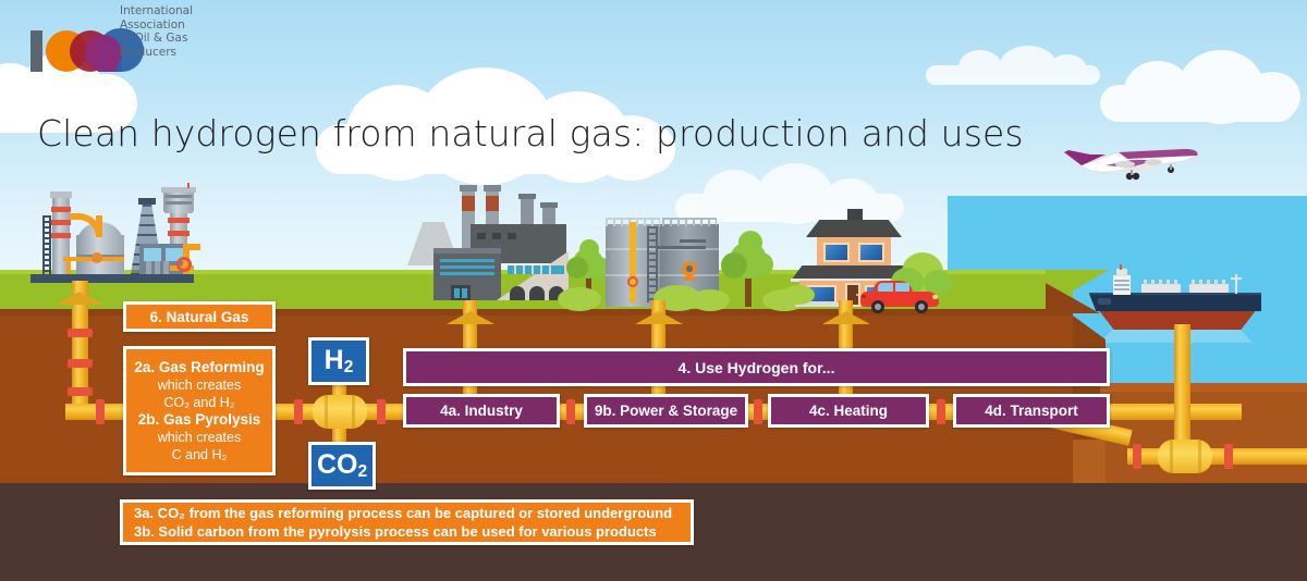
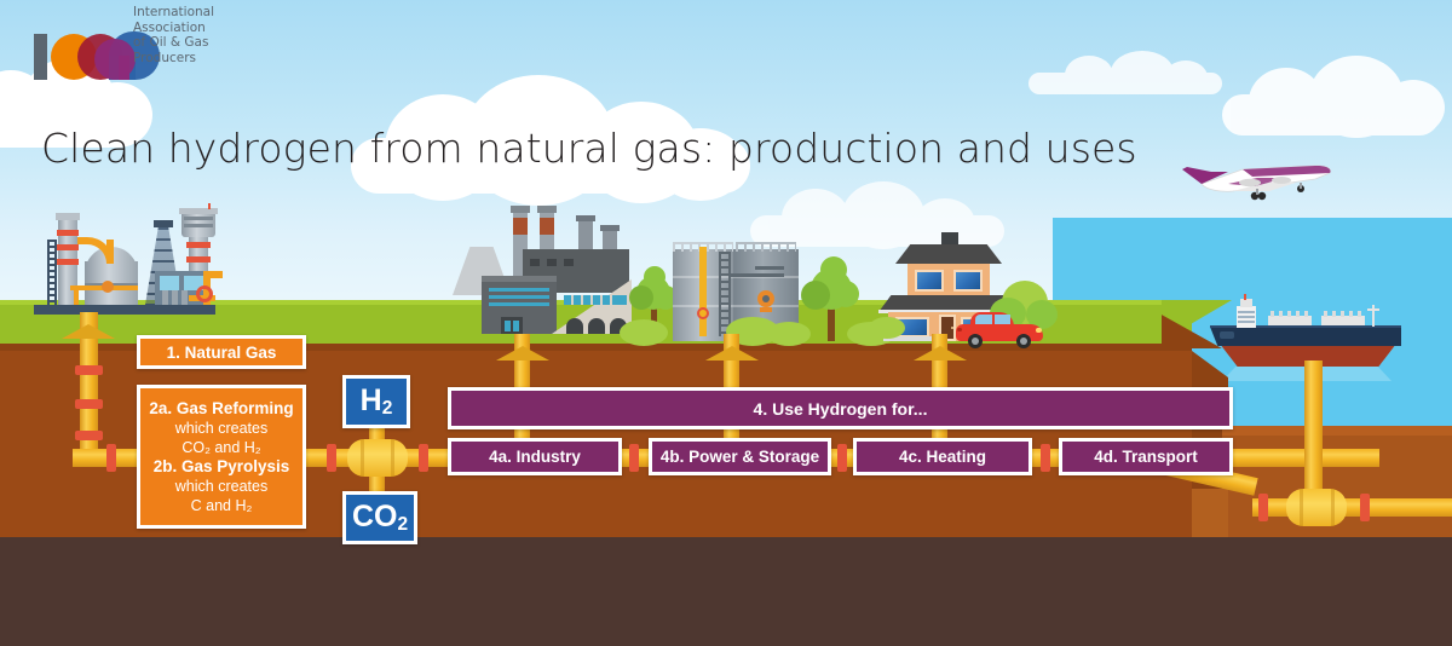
  International
  Association
  of Oil & Gas
  Producers
  Clean hydrogen from natural gas: production and uses
- 6. Natural Gas
+ 1. Natural Gas
  2a. Gas Reforming
  which creates
  CO₂ and H₂
  2b. Gas Pyrolysis
  which creates
  C and H₂
  H2
  CO2
  4. Use Hydrogen for...
  4a. Industry
- 9b. Power & Storage
+ 4b. Power & Storage
  4c. Heating
  4d. Transport
- 3a. CO₂ from the gas reforming process can be captured or stored underground
- 3b. Solid carbon from the pyrolysis process can be used for various products
